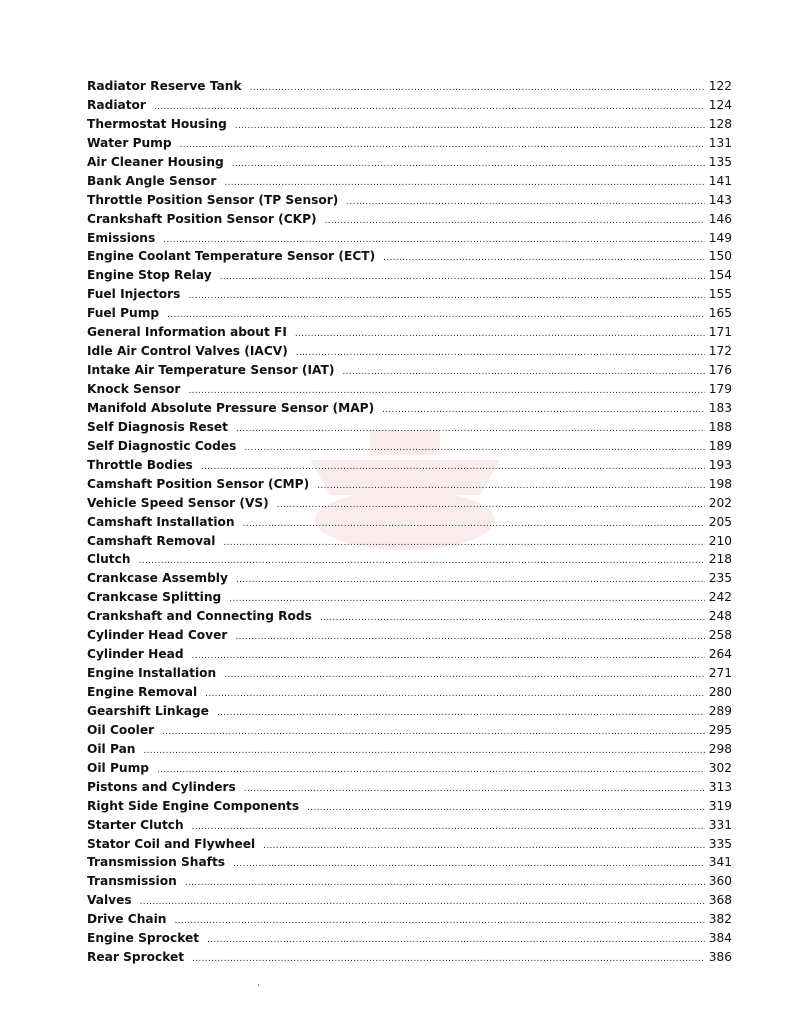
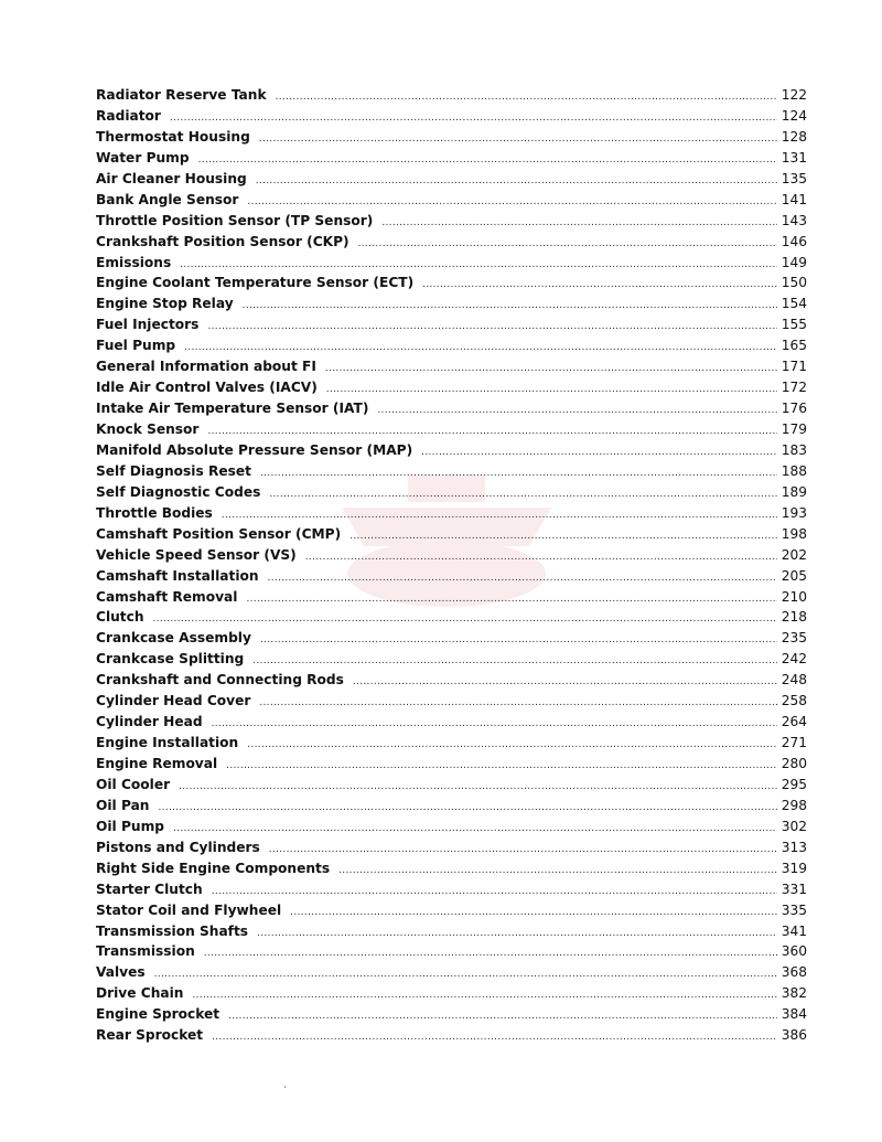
  Radiator Reserve Tank
  122
  Radiator
  124
  Thermostat Housing
  128
  Water Pump
  131
  Air Cleaner Housing
  135
  Bank Angle Sensor
  141
  Throttle Position Sensor (TP Sensor)
  143
  Crankshaft Position Sensor (CKP)
  146
  Emissions
  149
  Engine Coolant Temperature Sensor (ECT)
  150
  Engine Stop Relay
  154
  Fuel Injectors
  155
  Fuel Pump
  165
  General Information about FI
  171
  Idle Air Control Valves (IACV)
  172
  Intake Air Temperature Sensor (IAT)
  176
  Knock Sensor
  179
  Manifold Absolute Pressure Sensor (MAP)
  183
  Self Diagnosis Reset
  188
  Self Diagnostic Codes
  189
  Throttle Bodies
  193
  Camshaft Position Sensor (CMP)
  198
  Vehicle Speed Sensor (VS)
  202
  Camshaft Installation
  205
  Camshaft Removal
  210
  Clutch
  218
  Crankcase Assembly
  235
  Crankcase Splitting
  242
  Crankshaft and Connecting Rods
  248
  Cylinder Head Cover
  258
  Cylinder Head
  264
  Engine Installation
  271
  Engine Removal
  280
- Gearshift Linkage
- 289
  Oil Cooler
  295
  Oil Pan
  298
  Oil Pump
  302
  Pistons and Cylinders
  313
  Right Side Engine Components
  319
  Starter Clutch
  331
  Stator Coil and Flywheel
  335
  Transmission Shafts
  341
  Transmission
  360
  Valves
  368
  Drive Chain
  382
  Engine Sprocket
  384
  Rear Sprocket
  386
